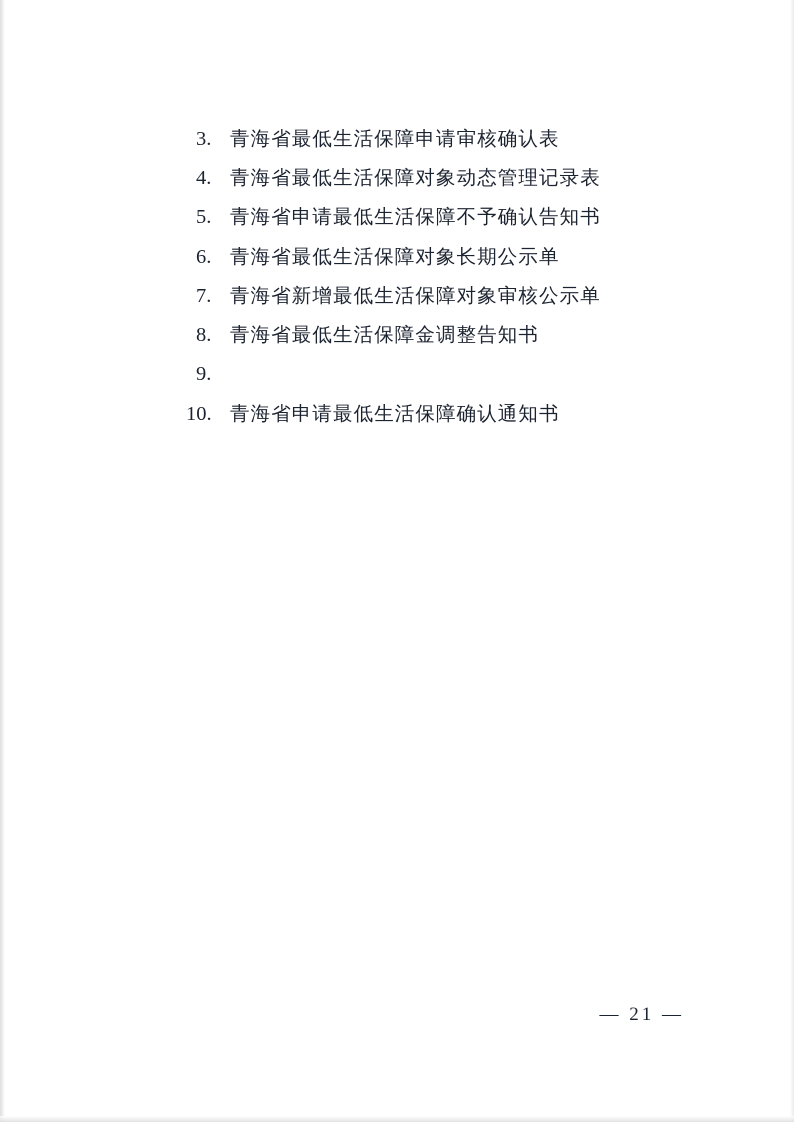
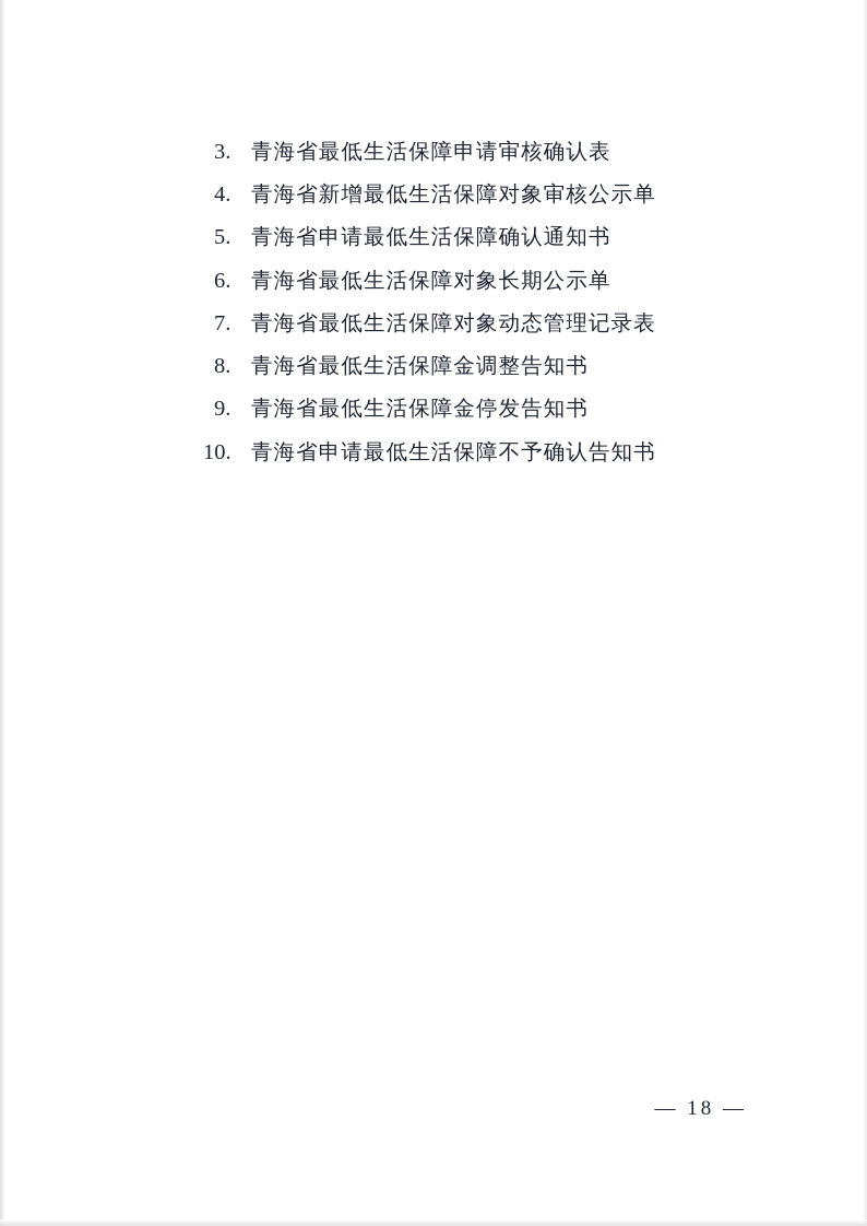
  3.
  青海省最低生活保障申请审核确认表
  4.
- 青海省最低生活保障对象动态管理记录表
+ 青海省新增最低生活保障对象审核公示单
  5.
- 青海省申请最低生活保障不予确认告知书
+ 青海省申请最低生活保障确认通知书
  6.
  青海省最低生活保障对象长期公示单
  7.
- 青海省新增最低生活保障对象审核公示单
+ 青海省最低生活保障对象动态管理记录表
  8.
  青海省最低生活保障金调整告知书
  9.
+ 青海省最低生活保障金停发告知书
  10.
- 青海省申请最低生活保障确认通知书
+ 青海省申请最低生活保障不予确认告知书
- — 21 —
+ — 18 —
